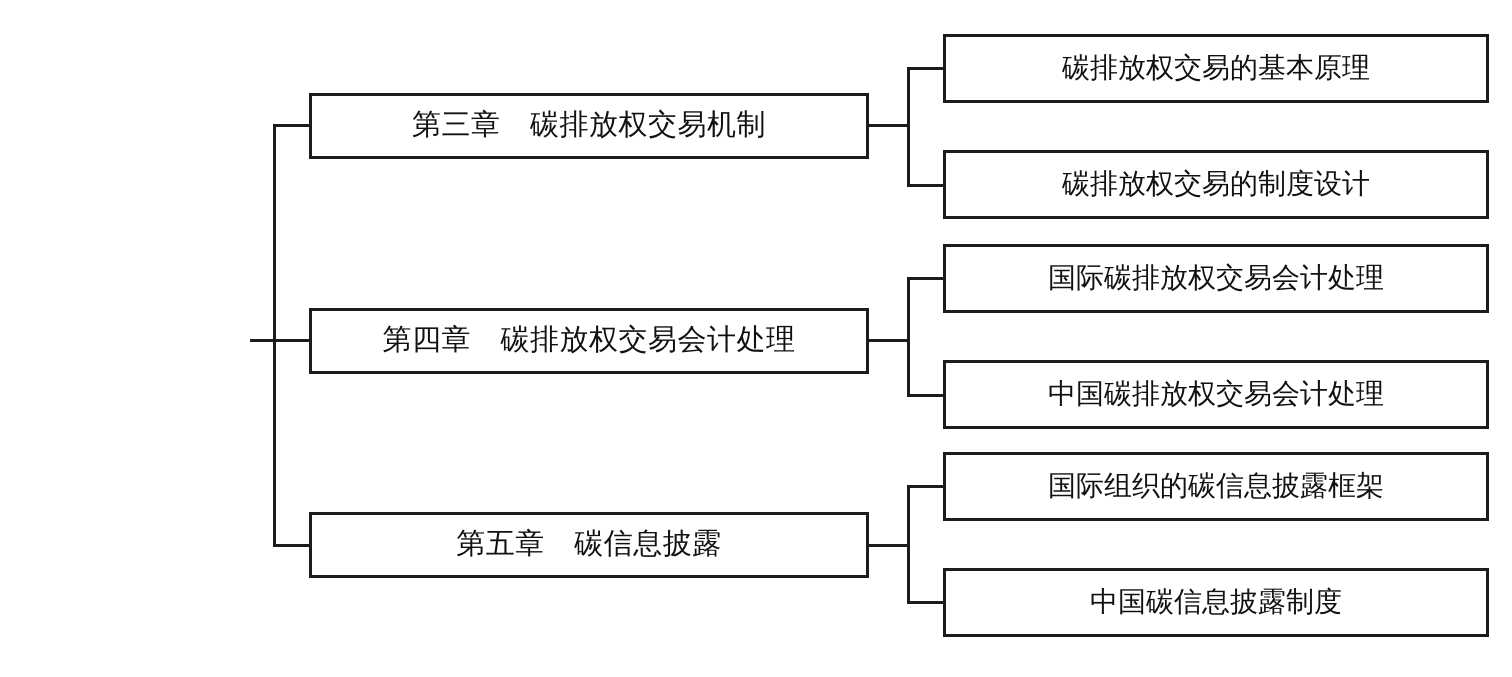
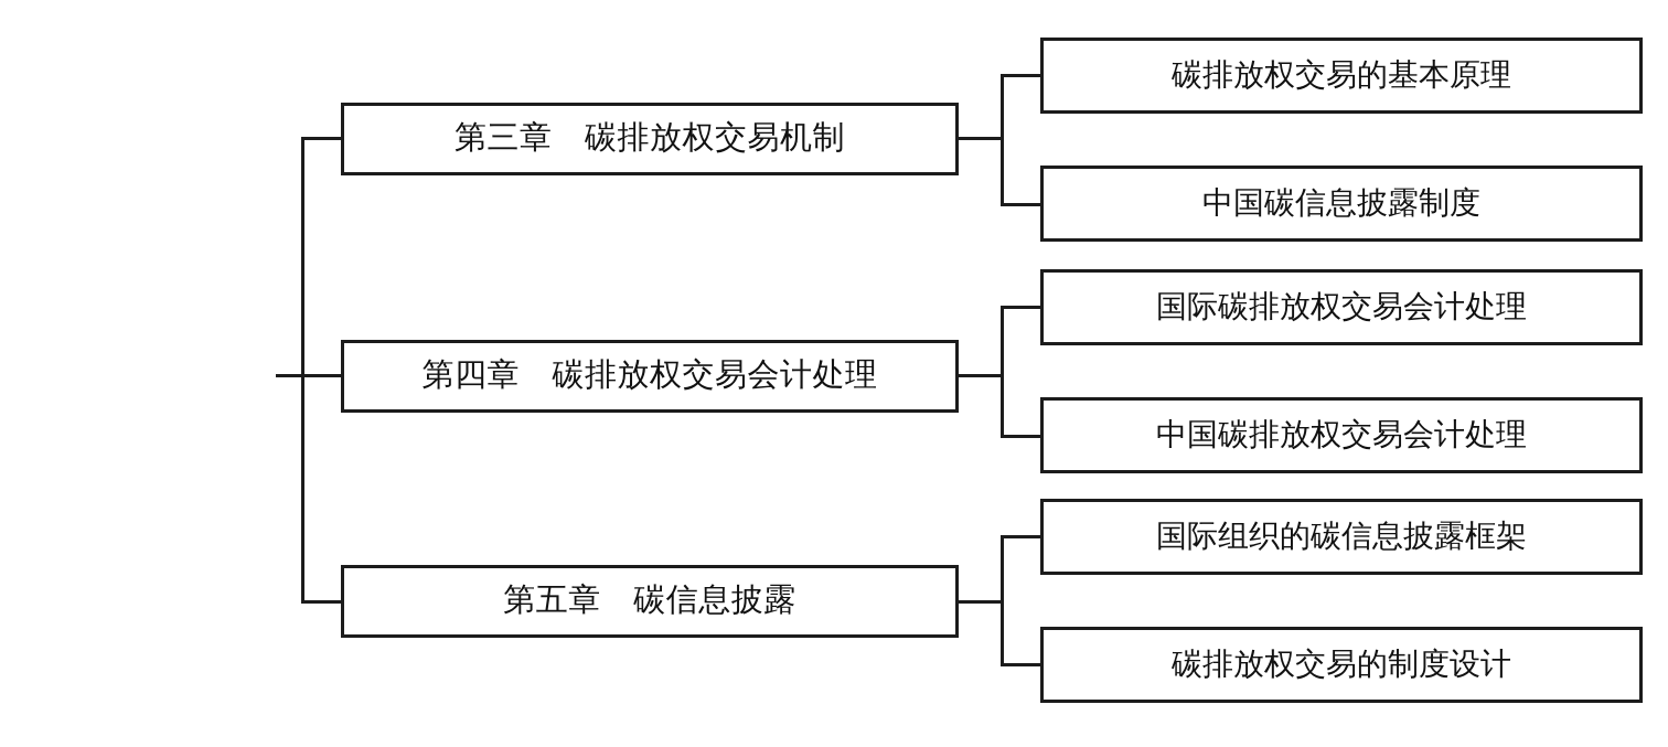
  第三章 碳排放权交易机制
  第四章 碳排放权交易会计处理
  第五章 碳信息披露
  碳排放权交易的基本原理
- 碳排放权交易的制度设计
+ 中国碳信息披露制度
  国际碳排放权交易会计处理
  中国碳排放权交易会计处理
  国际组织的碳信息披露框架
- 中国碳信息披露制度
+ 碳排放权交易的制度设计
